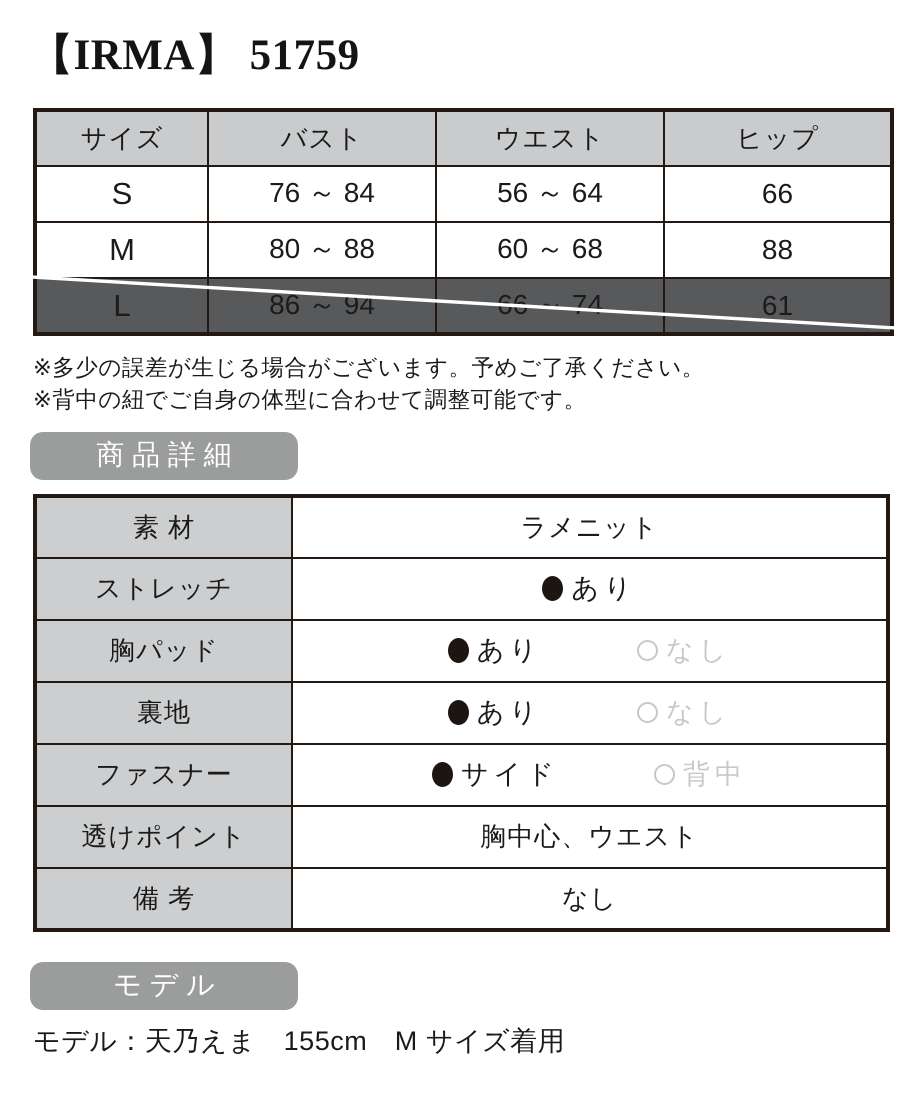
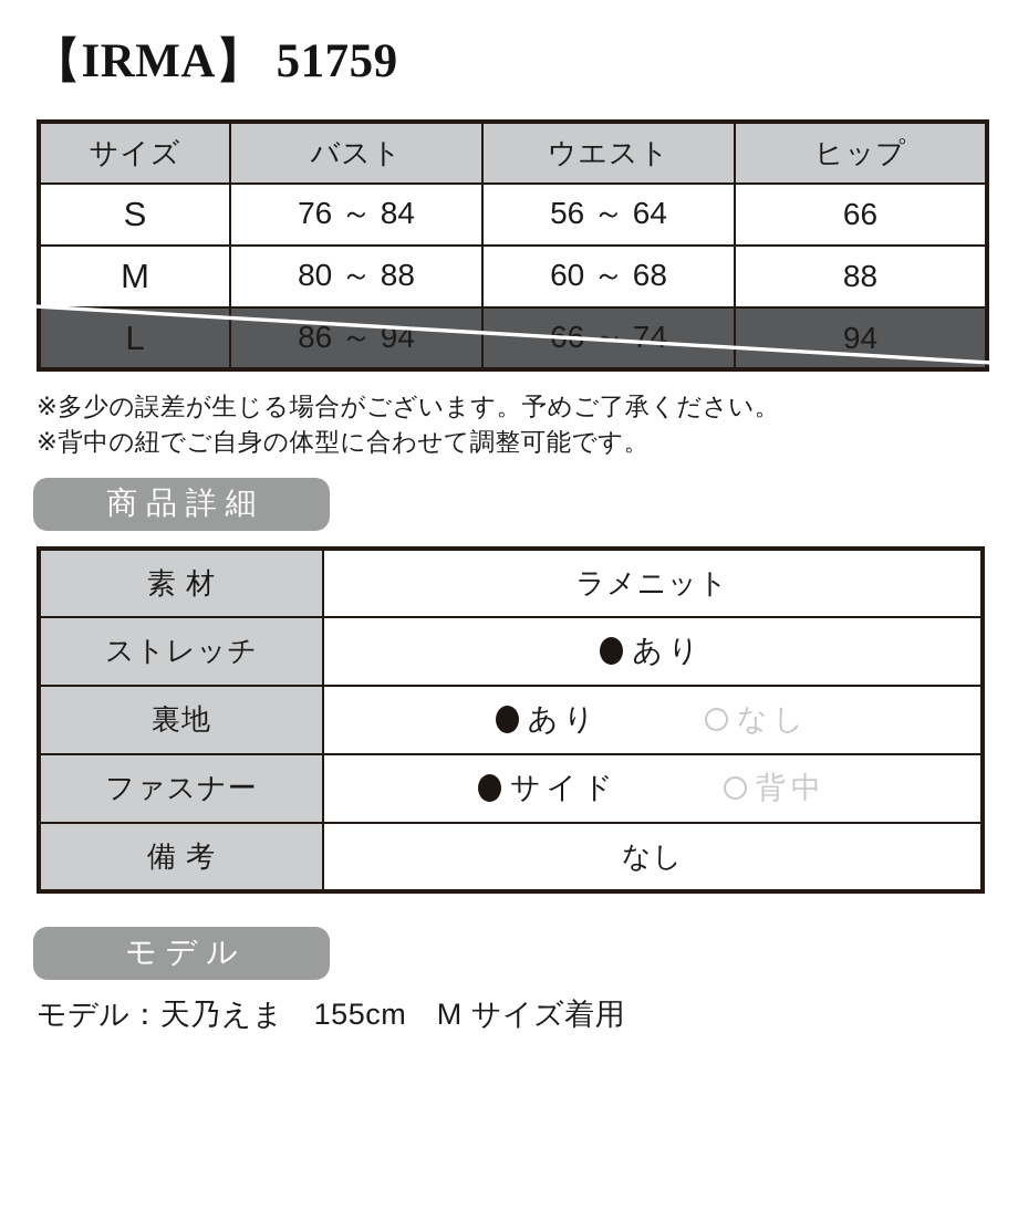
  【IRMA】 51759
  サイズ	バスト	ウエスト	ヒップ
  S	76 ～ 84	56 ～ 64	66
  M	80 ～ 88	60 ～ 68	88
- L	86 ～ 94	6 ～ 74	61
+ L	86 ～ 94	6 ～ 74	94
  ※多少の誤差が生じる場合がございます。予めご了承ください。
  ※背中の紐でご自身の体型に合わせて調整可能です。
  商 品 詳 細
  素 材	ラメニット
  ストレッチ	あり
- 胸パッド	あり なし
  裏地	あり なし
  ファスナー	サイド 背中
- 透けポイント	胸中心、ウエスト
  備 考	なし
  モ デ ル
  モデル：天乃えま 155cm M サイズ着用
